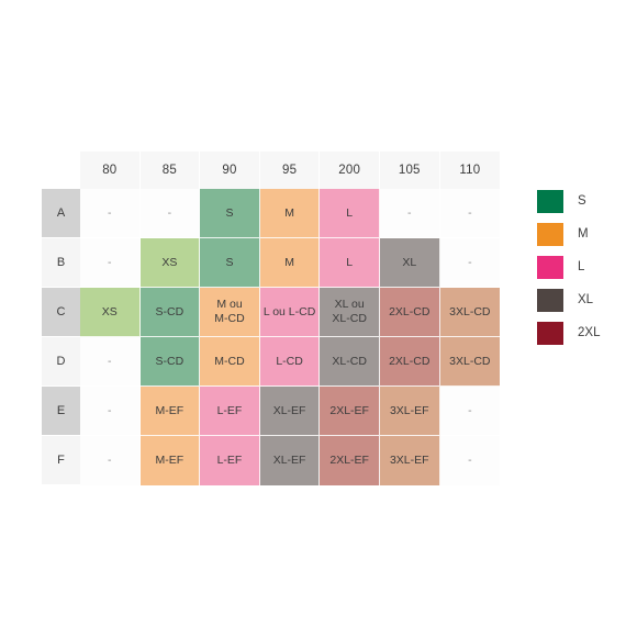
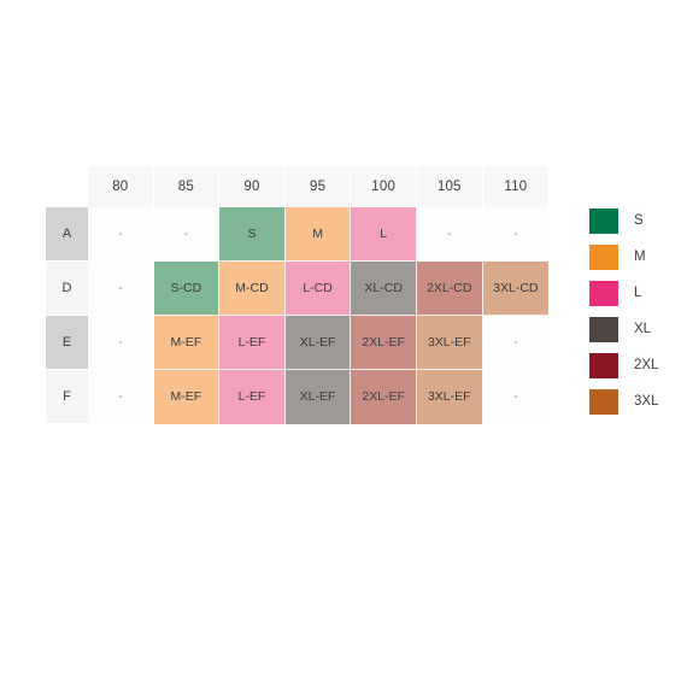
- 	80	85	90	95	200	105	110
+ 	80	85	90	95	100	105	110
  A	-	-	S	M	L	-	-
- B	-	XS	S	M	L	XL	-
- C	XS	S-CD	M ouM-CD	L ou L-CD	XL ouXL-CD	2XL-CD	3XL-CD
  D	-	S-CD	M-CD	L-CD	XL-CD	2XL-CD	3XL-CD
  E	-	M-EF	L-EF	XL-EF	2XL-EF	3XL-EF	-
  F	-	M-EF	L-EF	XL-EF	2XL-EF	3XL-EF	-
  S
  M
  L
  XL
  2XL
+ 3XL
